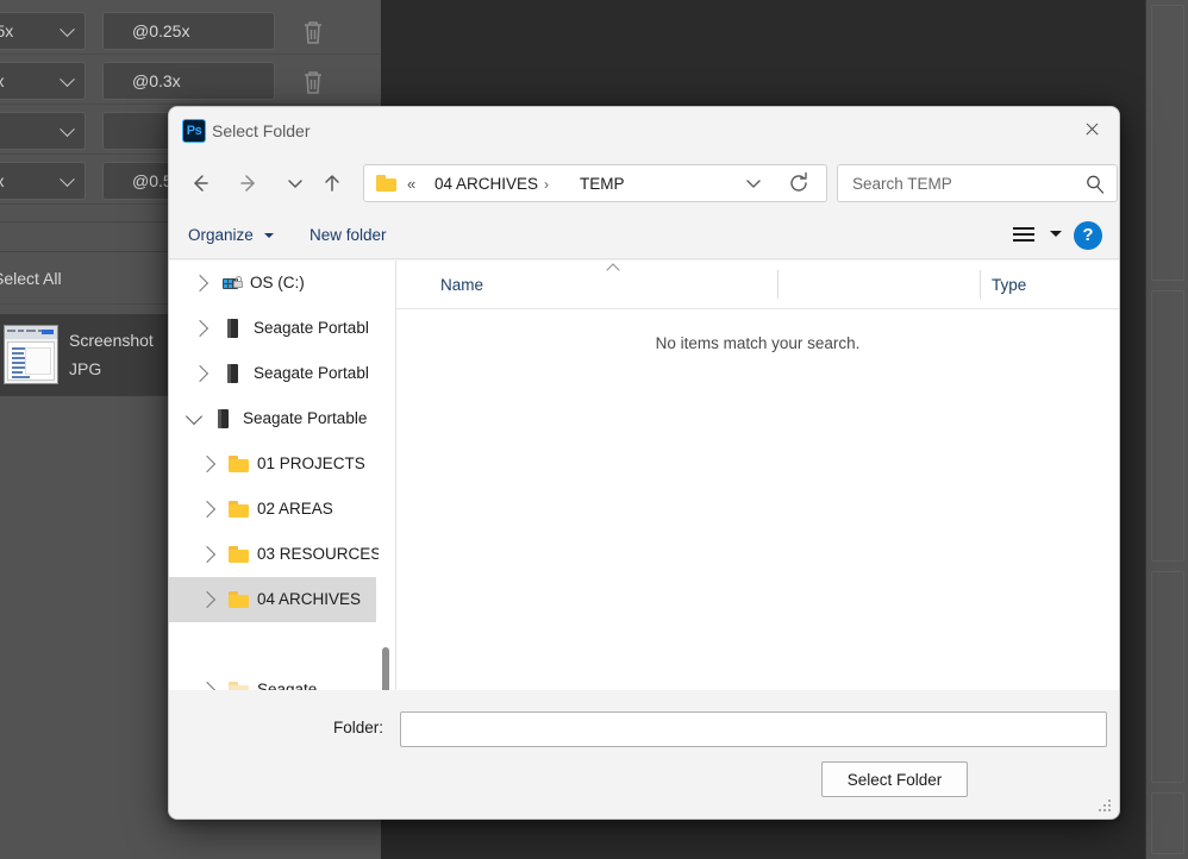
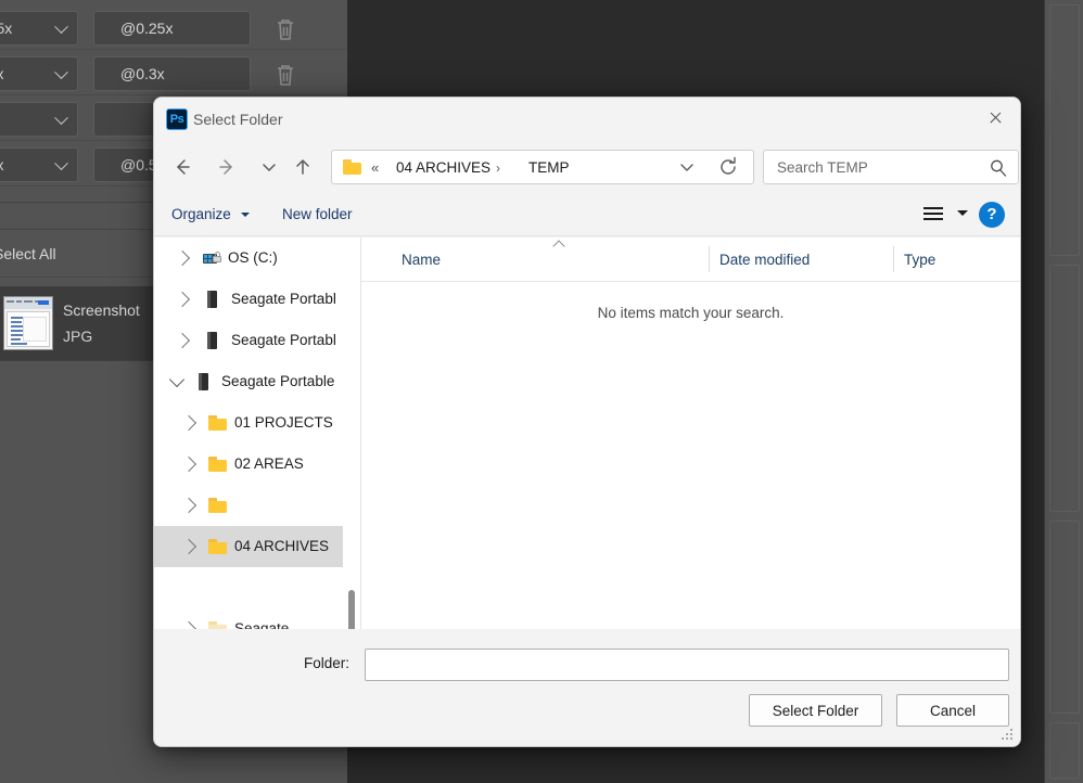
  @0.25x
  @0.3x
  elect All
  Screenshot
  JPG
  Ps
  Select Folder
  «
  04 ARCHIVES
  ›
  TEMP
  Search TEMP
  Organize
  New folder
  ?
  OS (C:)
  Seagate Portabl
  Seagate Portabl
  Seagate Portable
  01 PROJECTS
  02 AREAS
- 03 RESOURCES
  04 ARCHIVES
  Name
+ Date modified
  Type
  No items match your search.
  Folder:
  Select Folder
+ Cancel
